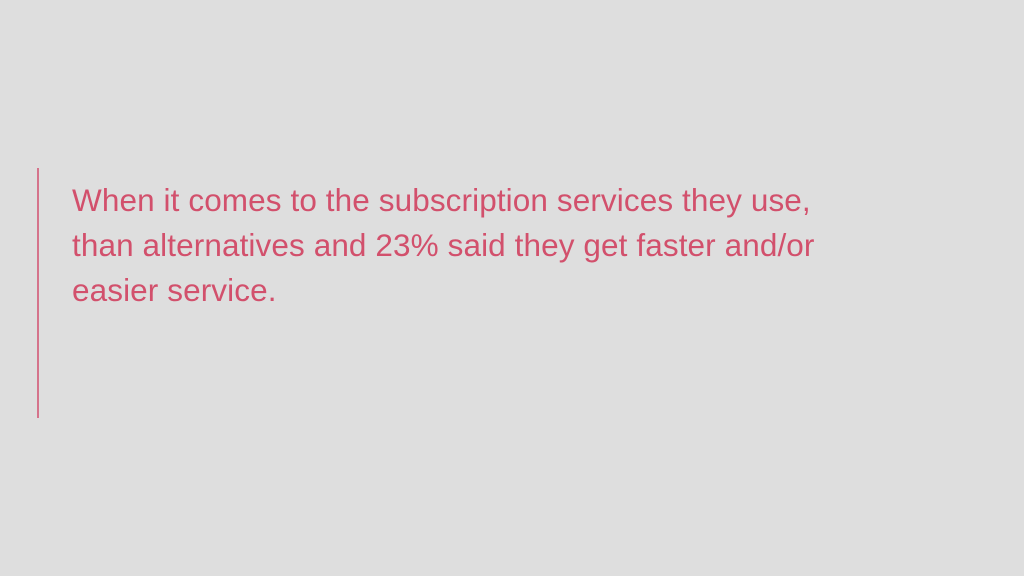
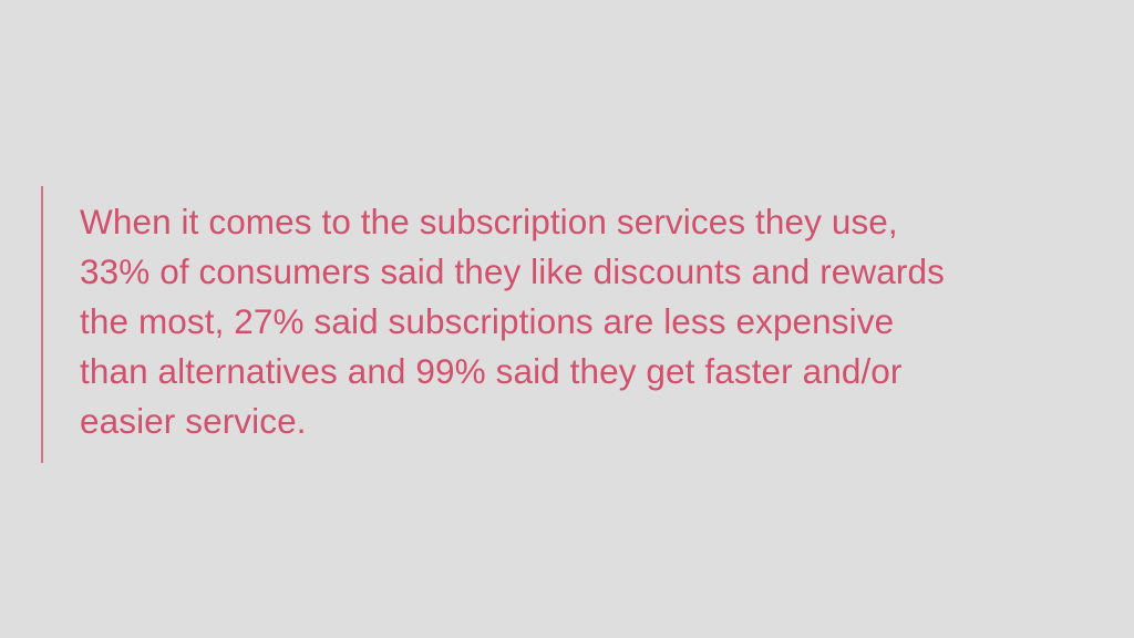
  When it comes to the subscription services they use,
+ 33% of consumers said they like discounts and rewards
+ the most, 27% said subscriptions are less expensive
- than alternatives and 23% said they get faster and/or
+ than alternatives and 99% said they get faster and/or
  easier service.
